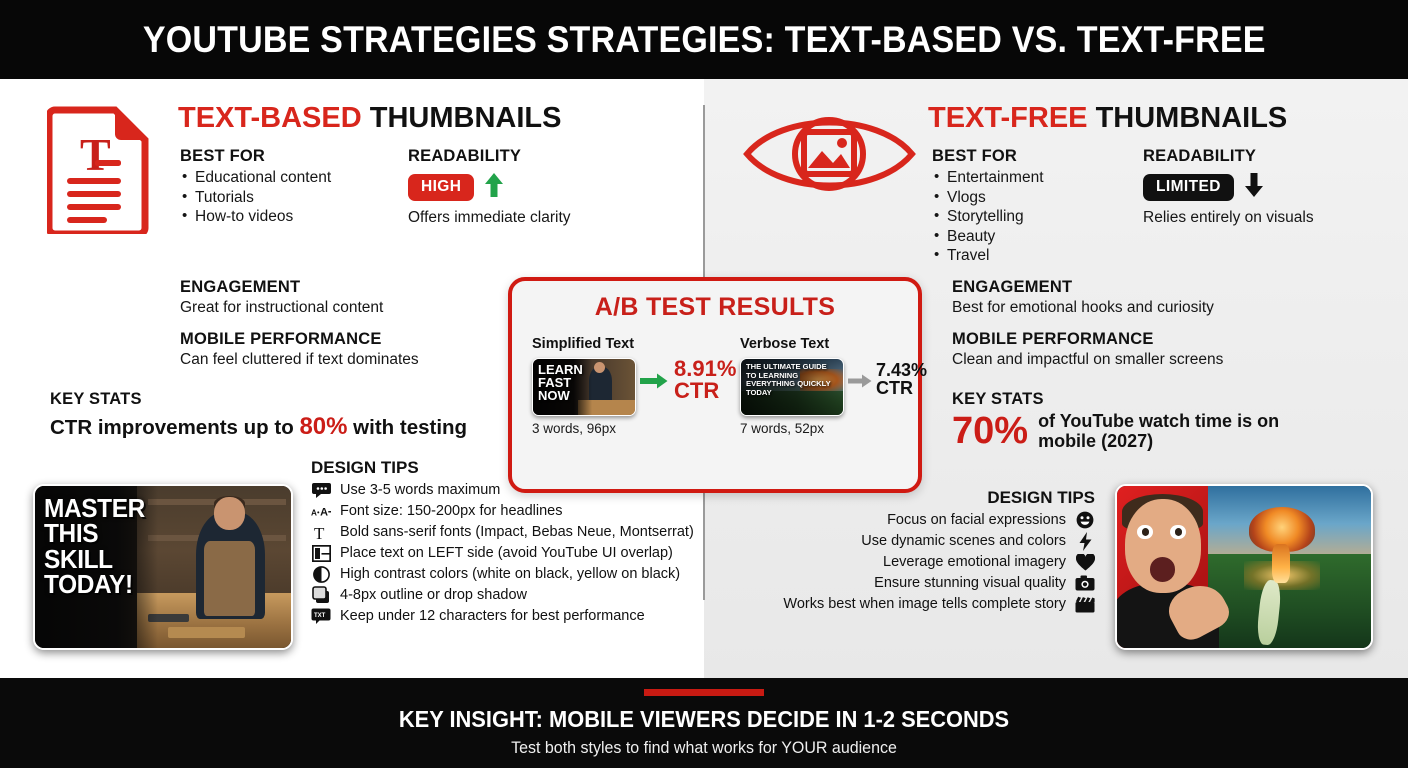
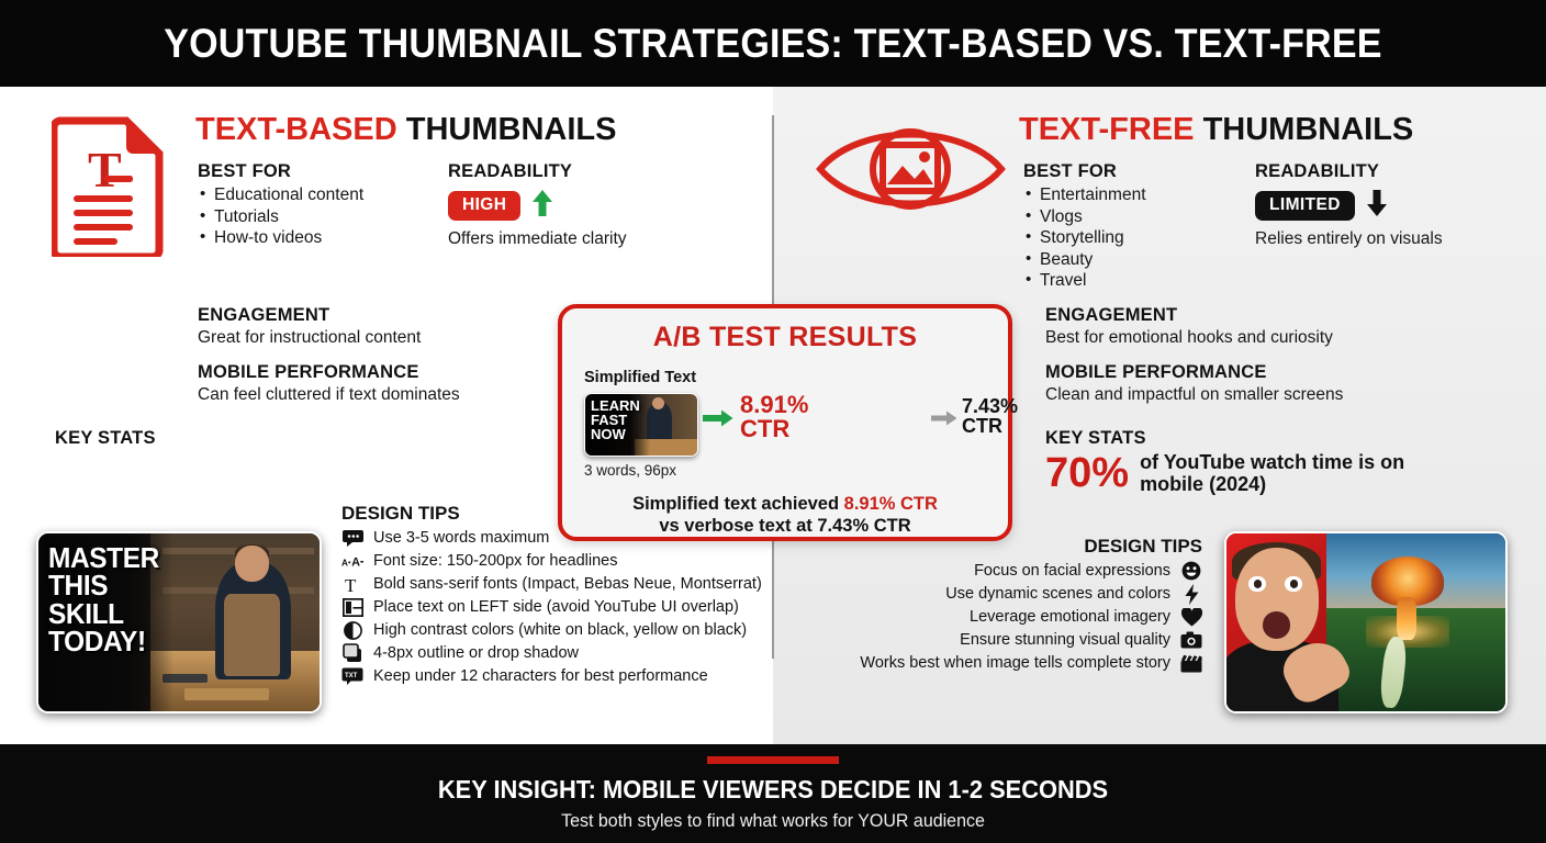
- YOUTUBE STRATEGIES STRATEGIES: TEXT-BASED VS. TEXT-FREE
+ YOUTUBE THUMBNAIL STRATEGIES: TEXT-BASED VS. TEXT-FREE
  T
  TEXT-BASED THUMBNAILS
  BEST FOR
  Educational content
  Tutorials
  How-to videos
  READABILITY
  HIGH
  Offers immediate clarity
  ENGAGEMENT
  Great for instructional content
  MOBILE PERFORMANCE
  Can feel cluttered if text dominates
  KEY STATS
- CTR improvements up to 80% with testing
  DESIGN TIPS
  Use 3-5 words maximum
  A
  A
  Font size: 150-200px for headlines
  T
  Bold sans-serif fonts (Impact, Bebas Neue, Montserrat)
  Place text on LEFT side (avoid YouTube UI overlap)
  High contrast colors (white on black, yellow on black)
  4-8px outline or drop shadow
  Keep under 12 characters for best performance
  MASTER
  THIS SKILL
  TODAY!
  TEXT-FREE THUMBNAILS
  BEST FOR
  Entertainment
  Vlogs
  Storytelling
  Beauty
  Travel
  READABILITY
  LIMITED
  Relies entirely on visuals
  ENGAGEMENT
  Best for emotional hooks and curiosity
  MOBILE PERFORMANCE
  Clean and impactful on smaller screens
  KEY STATS
  70%
  of YouTube watch time is on
- mobile (2027)
+ mobile (2024)
  DESIGN TIPS
  Focus on facial expressions
  Use dynamic scenes and colors
  Leverage emotional imagery
  Ensure stunning visual quality
  Works best when image tells complete story
  A/B TEST RESULTS
  Simplified Text
  LEARN
  FAST
  NOW
  3 words, 96px
  8.91%
  CTR
- Verbose Text
- THE ULTIMATE GUIDE
- TO LEARNING
- EVERYTHING QUICKLY
- TODAY
- 7 words, 52px
  7.43%
  CTR
+ Simplified text achieved 8.91% CTR
+ vs verbose text at 7.43% CTR
  KEY INSIGHT: MOBILE VIEWERS DECIDE IN 1-2 SECONDS
  Test both styles to find what works for YOUR audience
